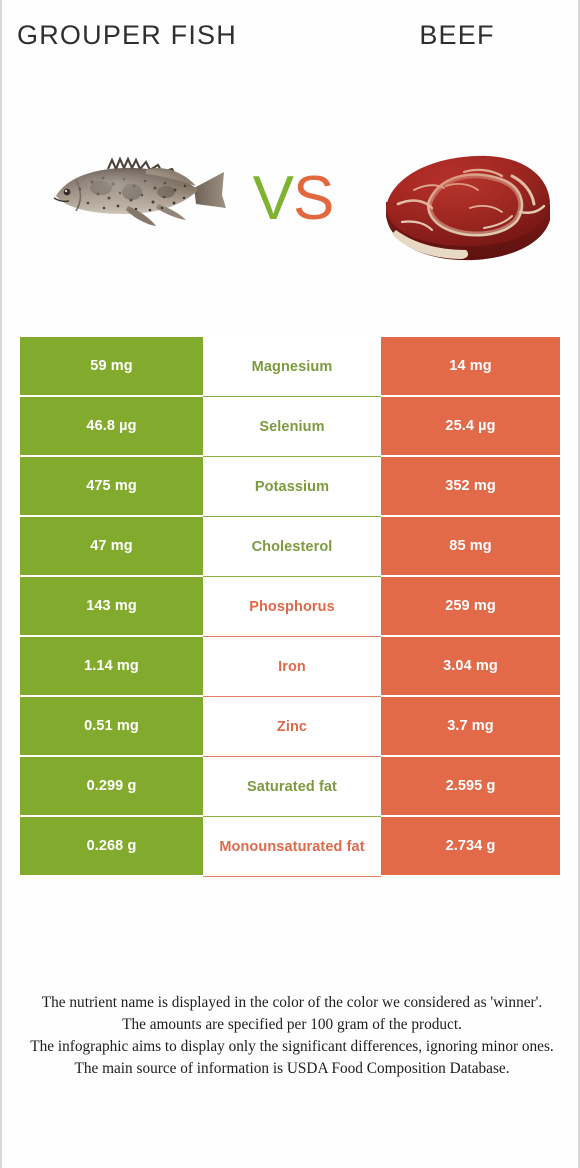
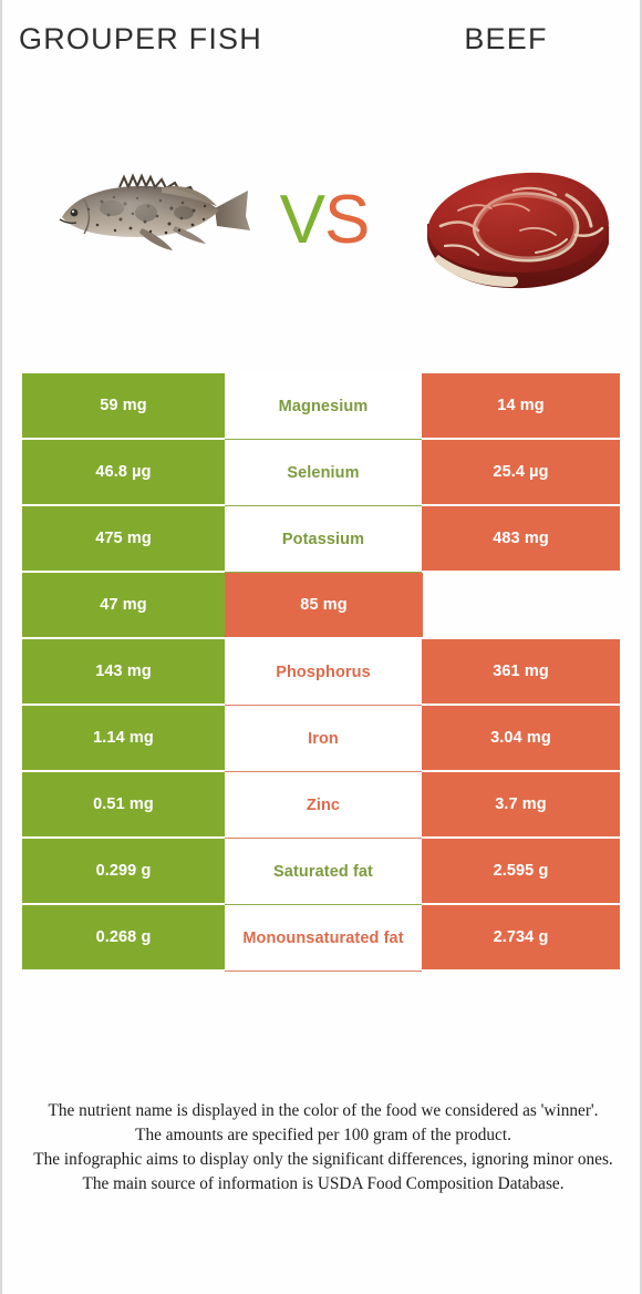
  GROUPER FISH
  BEEF
  VS
  59 mg
  Magnesium
  14 mg
  46.8 µg
  Selenium
  25.4 µg
  475 mg
  Potassium
- 352 mg
+ 483 mg
  47 mg
- Cholesterol
  85 mg
  143 mg
  Phosphorus
- 259 mg
+ 361 mg
  1.14 mg
  Iron
  3.04 mg
  0.51 mg
  Zinc
  3.7 mg
  0.299 g
  Saturated fat
  2.595 g
  0.268 g
  Monounsaturated fat
  2.734 g
- The nutrient name is displayed in the color of the color we considered as 'winner'.
+ The nutrient name is displayed in the color of the food we considered as 'winner'.
  The amounts are specified per 100 gram of the product.
  The infographic aims to display only the significant differences, ignoring minor ones.
  The main source of information is USDA Food Composition Database.
